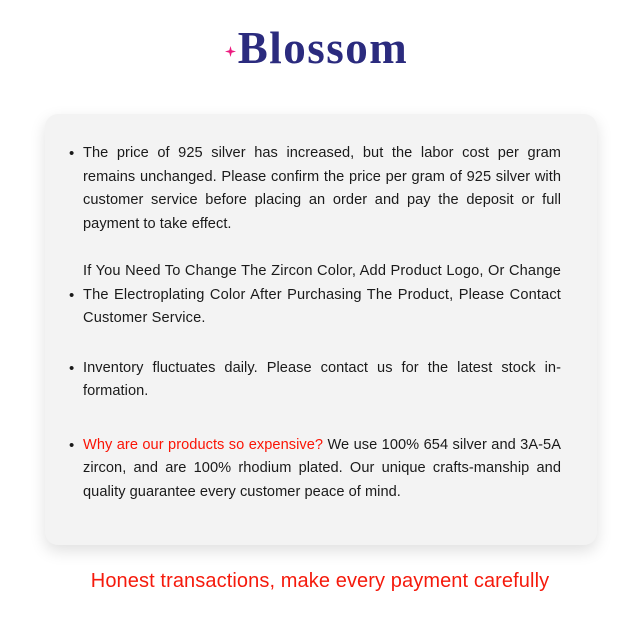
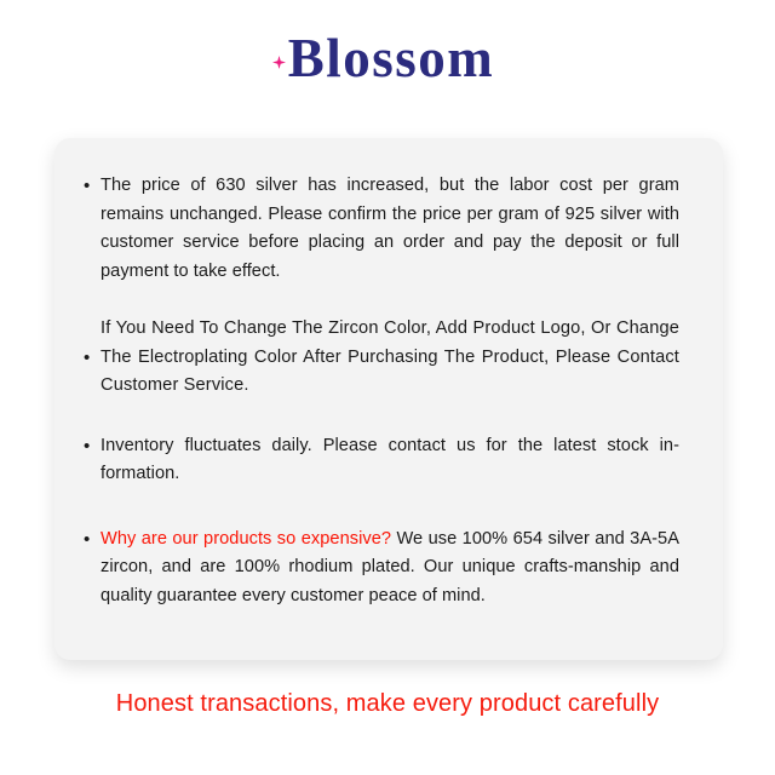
  Blossom
  •
- The price of 925 silver has increased, but the labor cost per gram remains unchanged. Please confirm the price per gram of 925 silver with customer service before placing an order and pay the deposit or full payment to take effect.
+ The price of 630 silver has increased, but the labor cost per gram remains unchanged. Please confirm the price per gram of 925 silver with customer service before placing an order and pay the deposit or full payment to take effect.
  •
  If You Need To Change The Zircon Color, Add Product Logo, Or Change The Electroplating Color After Purchasing The Product, Please Contact Customer Service.
  •
  Inventory fluctuates daily. Please contact us for the latest stock in-formation.
  •
  Why are our products so expensive? We use 100% 654 silver and 3A-5A zircon, and are 100% rhodium plated. Our unique crafts-manship and quality guarantee every customer peace of mind.
- Honest transactions, make every payment carefully
+ Honest transactions, make every product carefully
